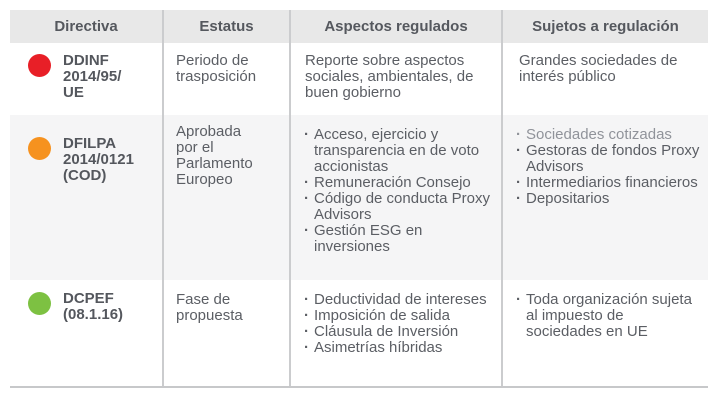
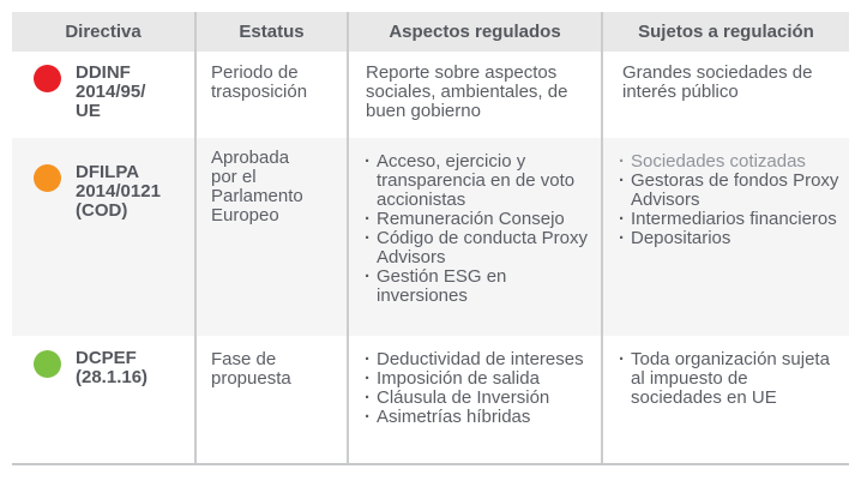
  Directiva
  Estatus
  Aspectos regulados
  Sujetos a regulación
  DDINF
  2014/95/
  UE
  Periodo de trasposición
  Reporte sobre aspectos sociales, ambientales, de buen gobierno
  Grandes sociedades de interés público
  DFILPA
  2014/0121
  (COD)
  Aprobada por el Parlamento Europeo
  ·
  Acceso, ejercicio y transparencia en de voto accionistas
  ·
  Remuneración Consejo
  ·
  Código de conducta Proxy Advisors
  ·
  Gestión ESG en inversiones
  ·
  Sociedades cotizadas
  ·
  Gestoras de fondos Proxy Advisors
  ·
  Intermediarios financieros
  ·
  Depositarios
  DCPEF
- (08.1.16)
+ (28.1.16)
  Fase de propuesta
  ·
  Deductividad de intereses
  ·
  Imposición de salida
  ·
  Cláusula de Inversión
  ·
  Asimetrías híbridas
  ·
  Toda organización sujeta al impuesto de sociedades en UE
